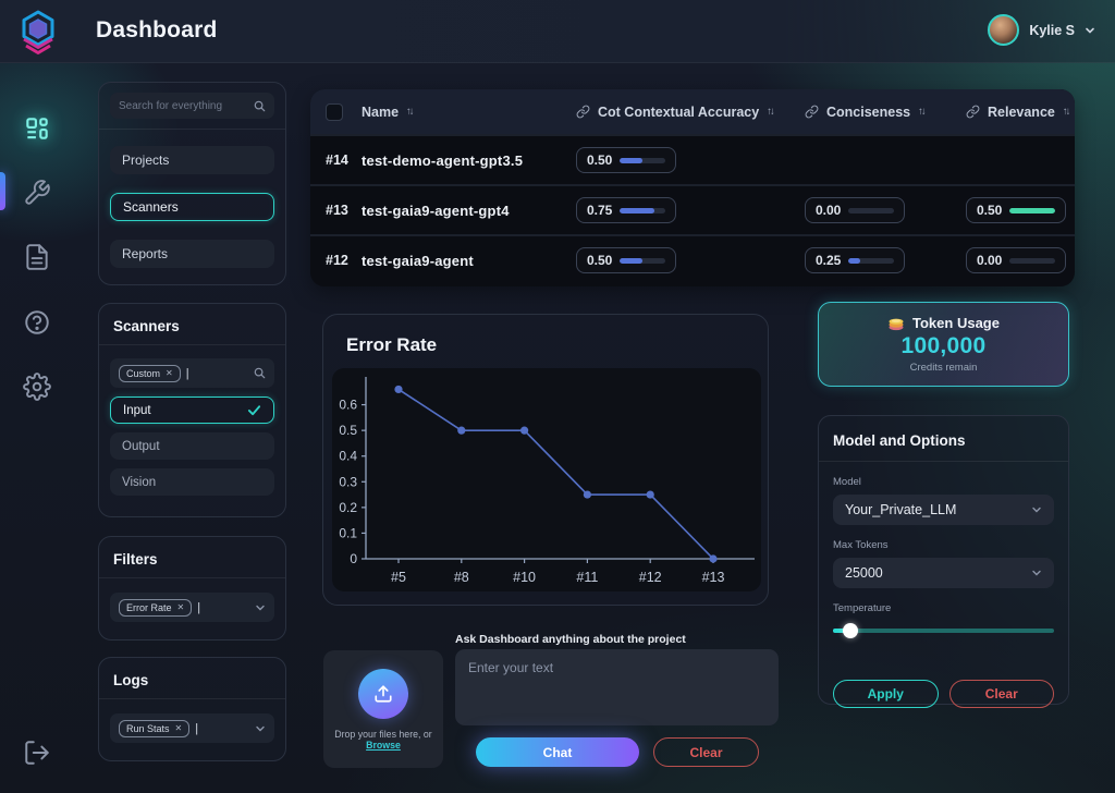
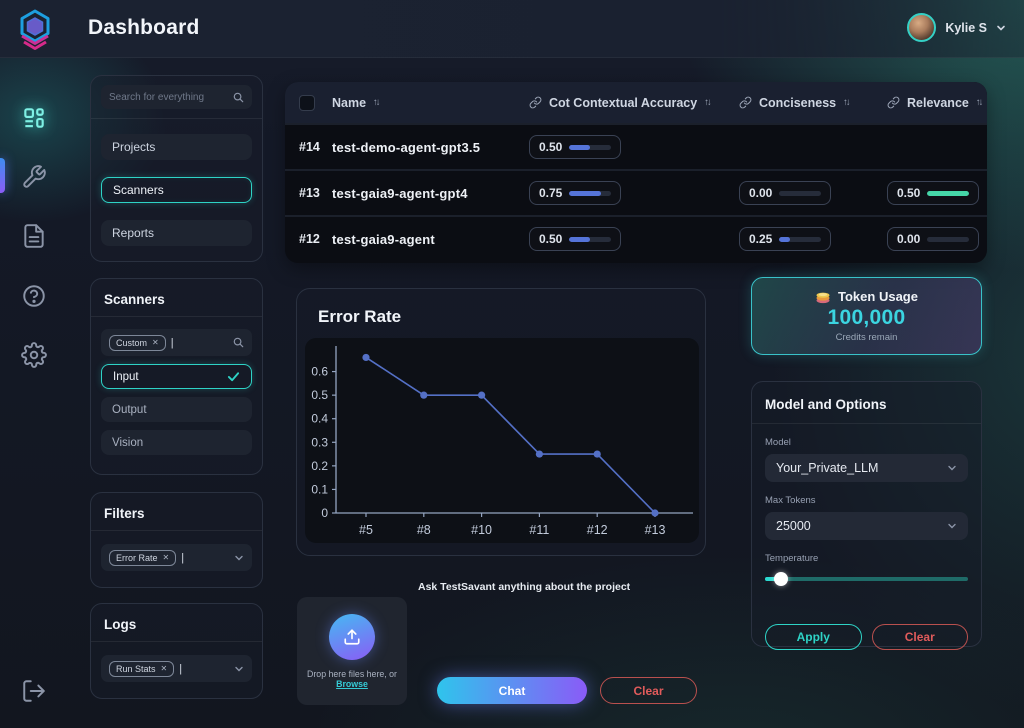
  Dashboard
  Kylie S
  Search for everything
  Projects
  Scanners
  Reports
  Scanners
  Custom
  ✕
  |
  Input
  Output
  Vision
  Filters
  Error Rate
  ✕
  |
  Logs
  Run Stats
  ✕
  |
  Name
  ↑↓
  Cot Contextual Accuracy
  ↑↓
  Conciseness
  ↑↓
  Relevance
  ↑↓
  #14
  test-demo-agent-gpt3.5
  0.50
  #13
  test-gaia9-agent-gpt4
  0.75
  0.00
  0.50
  #12
  test-gaia9-agent
  0.50
  0.25
  0.00
  Error Rate
  0
  0.1
  0.2
  0.3
  0.4
  0.5
  0.6
  #5
  #8
  #10
  #11
  #12
  #13
  Token Usage
  100,000
  Credits remain
  Model and Options
  Model
  Your_Private_LLM
  Max Tokens
  25000
  Temperature
  Apply
  Clear
- Ask Dashboard anything about the project
+ Ask TestSavant anything about the project
- Drop your files here, or Browse
+ Drop here files here, or Browse
- Enter your text
  Chat
  Clear
